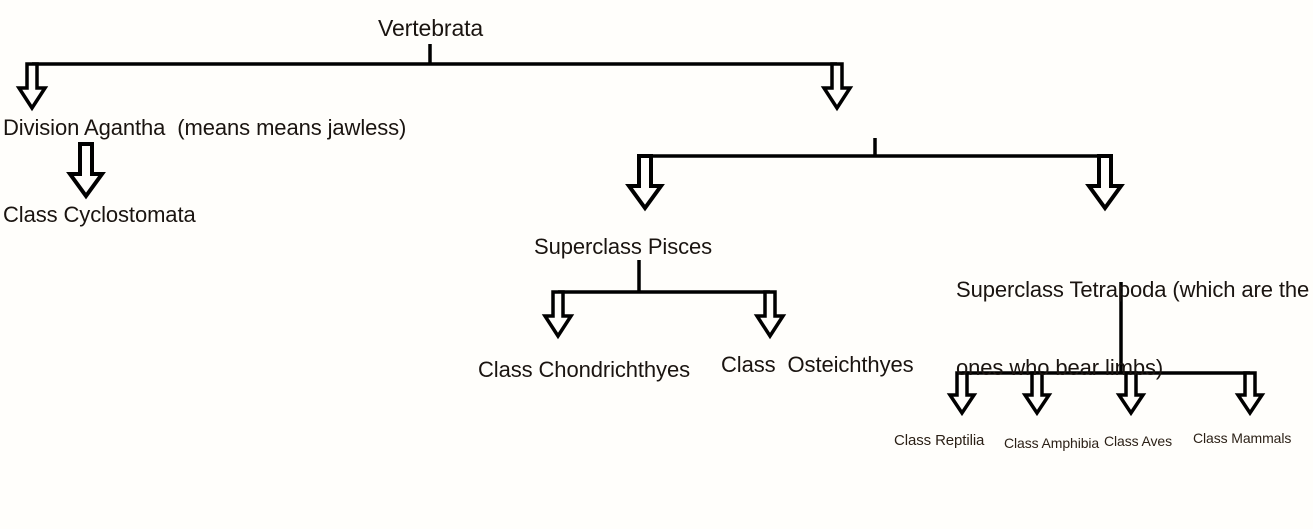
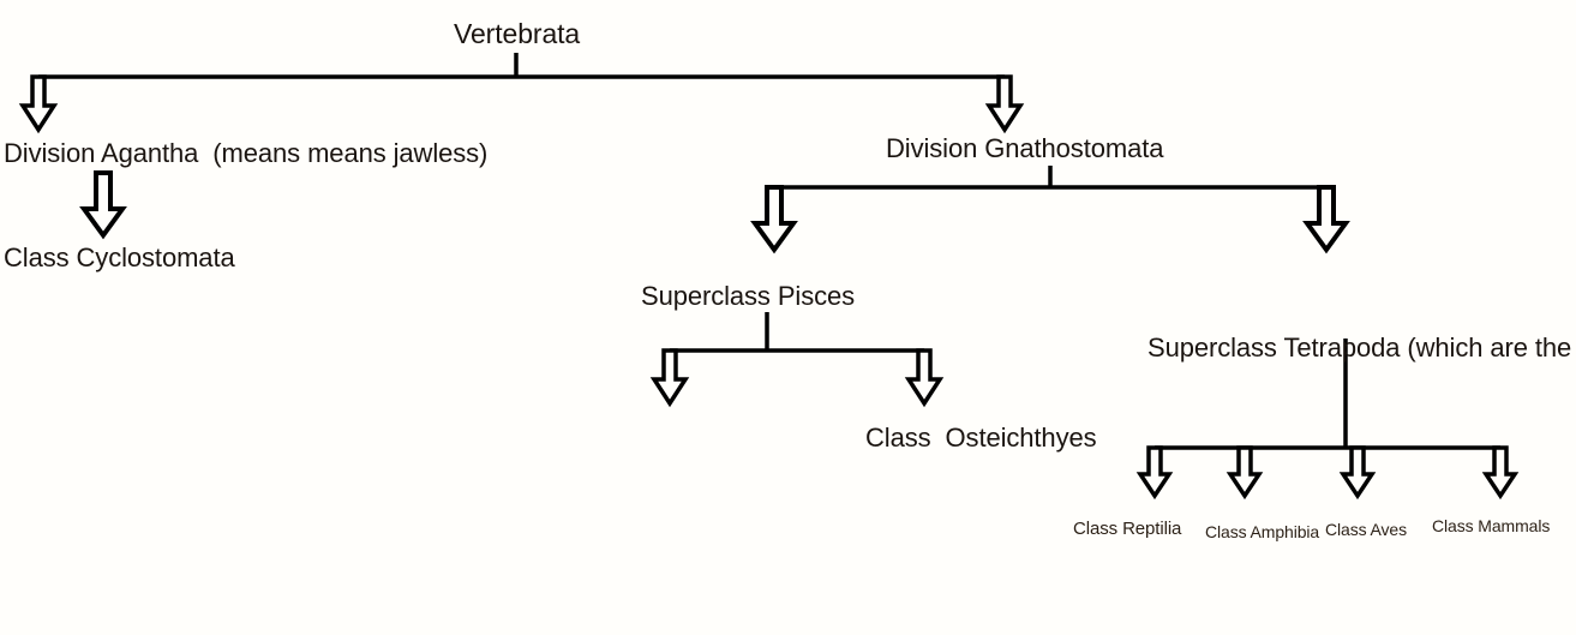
  Vertebrata
  Division Agantha (means means jawless)
  Class Cyclostomata
+ Division Gnathostomata
  Superclass Pisces
  Superclass Tetrapoda (which are the
- ones who bear limbs)
- Class Chondrichthyes
  Class Osteichthyes
  Class Reptilia
  Class Amphibia
  Class Aves
  Class Mammals
